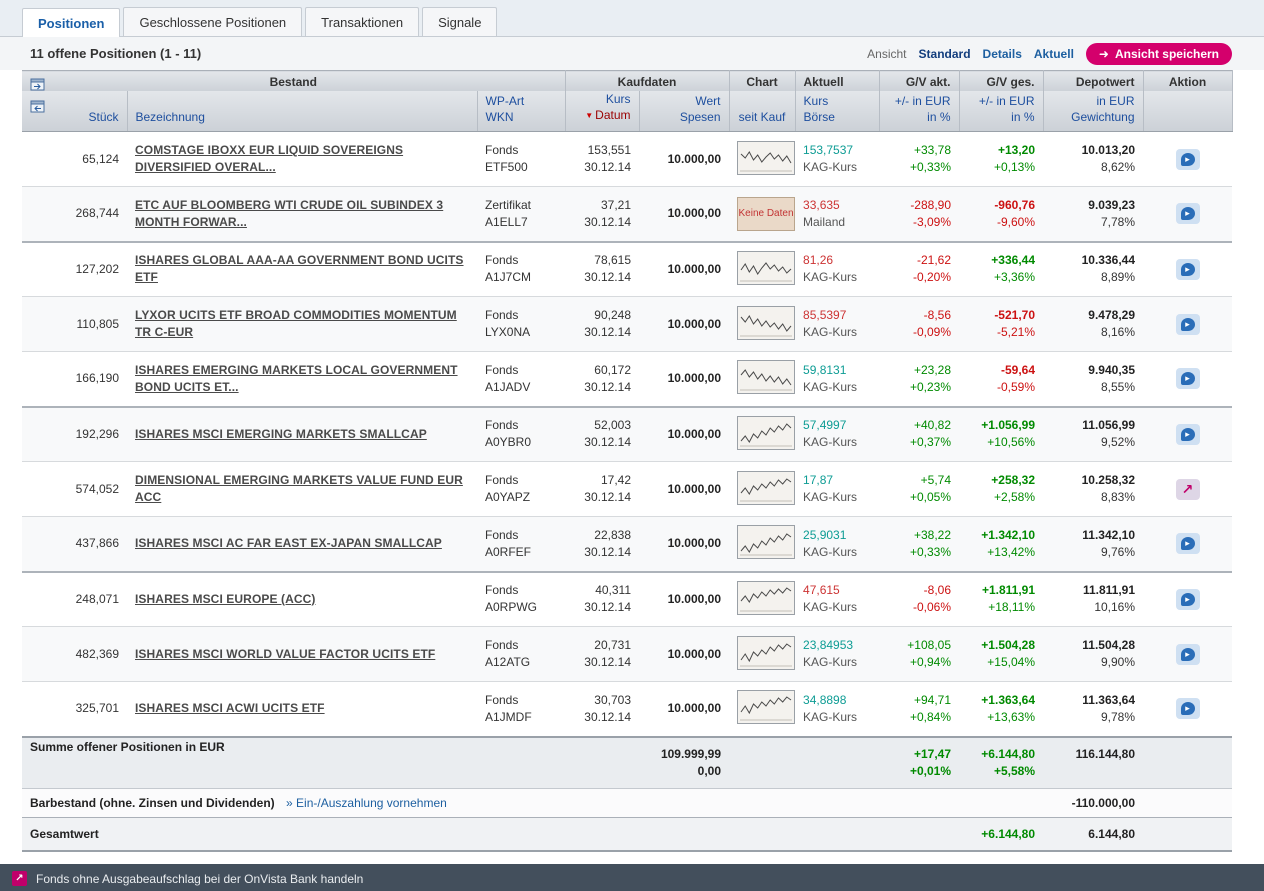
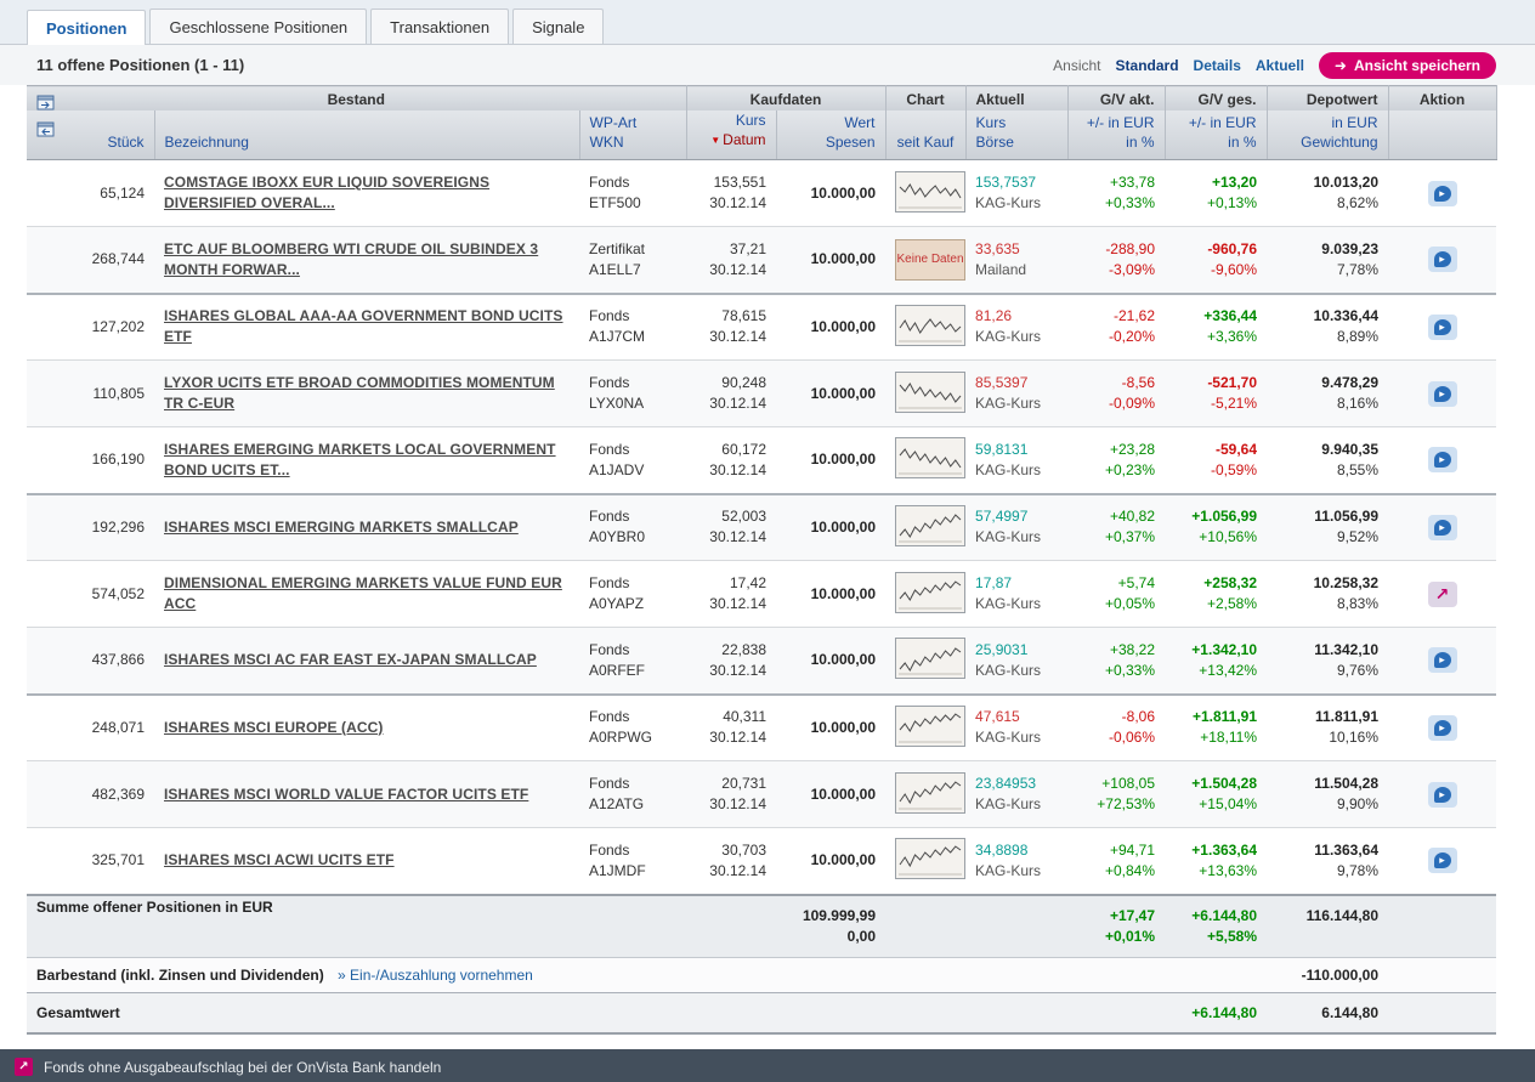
  Positionen
  Geschlossene Positionen
  Transaktionen
  Signale
  11 offene Positionen (1 - 11)
  Ansicht
  Standard
  Details
  Aktuell
  ➜
  Ansicht speichern
  Bestand	Kaufdaten	Chart	Aktuell	G/V akt.	G/V ges.	Depotwert	Aktion
  Stück	Bezeichnung	WP-Art WKN	Kurs ▼ Datum	Wert Spesen	seit Kauf	Kurs Börse	+/- in EUR in %	+/- in EUR in %	in EUR Gewichtung
  65,124	COMSTAGE IBOXX EUR LIQUID SOVEREIGNS DIVERSIFIED OVERAL...	FondsETF500	153,55130.12.14	10.000,00		153,7537KAG-Kurs	+33,78+0,33%	+13,20+0,13%	10.013,208,62%	▸
  268,744	ETC AUF BLOOMBERG WTI CRUDE OIL SUBINDEX 3 MONTH FORWAR...	ZertifikatA1ELL7	37,2130.12.14	10.000,00	Keine Daten	33,635Mailand	-288,90-3,09%	-960,76-9,60%	9.039,237,78%	▸
  127,202	ISHARES GLOBAL AAA-AA GOVERNMENT BOND UCITS ETF	FondsA1J7CM	78,61530.12.14	10.000,00		81,26KAG-Kurs	-21,62-0,20%	+336,44+3,36%	10.336,448,89%	▸
  110,805	LYXOR UCITS ETF BROAD COMMODITIES MOMENTUM TR C-EUR	FondsLYX0NA	90,24830.12.14	10.000,00		85,5397KAG-Kurs	-8,56-0,09%	-521,70-5,21%	9.478,298,16%	▸
  166,190	ISHARES EMERGING MARKETS LOCAL GOVERNMENT BOND UCITS ET...	FondsA1JADV	60,17230.12.14	10.000,00		59,8131KAG-Kurs	+23,28+0,23%	-59,64-0,59%	9.940,358,55%	▸
  192,296	ISHARES MSCI EMERGING MARKETS SMALLCAP	FondsA0YBR0	52,00330.12.14	10.000,00		57,4997KAG-Kurs	+40,82+0,37%	+1.056,99+10,56%	11.056,999,52%	▸
  574,052	DIMENSIONAL EMERGING MARKETS VALUE FUND EUR ACC	FondsA0YAPZ	17,4230.12.14	10.000,00		17,87KAG-Kurs	+5,74+0,05%	+258,32+2,58%	10.258,328,83%	↗
  437,866	ISHARES MSCI AC FAR EAST EX-JAPAN SMALLCAP	FondsA0RFEF	22,83830.12.14	10.000,00		25,9031KAG-Kurs	+38,22+0,33%	+1.342,10+13,42%	11.342,109,76%	▸
  248,071	ISHARES MSCI EUROPE (ACC)	FondsA0RPWG	40,31130.12.14	10.000,00		47,615KAG-Kurs	-8,06-0,06%	+1.811,91+18,11%	11.811,9110,16%	▸
- 482,369	ISHARES MSCI WORLD VALUE FACTOR UCITS ETF	FondsA12ATG	20,73130.12.14	10.000,00		23,84953KAG-Kurs	+108,05+0,94%	+1.504,28+15,04%	11.504,289,90%	▸
+ 482,369	ISHARES MSCI WORLD VALUE FACTOR UCITS ETF	FondsA12ATG	20,73130.12.14	10.000,00		23,84953KAG-Kurs	+108,05+72,53%	+1.504,28+15,04%	11.504,289,90%	▸
  325,701	ISHARES MSCI ACWI UCITS ETF	FondsA1JMDF	30,70330.12.14	10.000,00		34,8898KAG-Kurs	+94,71+0,84%	+1.363,64+13,63%	11.363,649,78%	▸
  Summe offener Positionen in EUR	109.999,99 0,00			+17,47 +0,01%	+6.144,80 +5,58%	116.144,80
- Barbestand (ohne. Zinsen und Dividenden) » Ein-/Auszahlung vornehmen	-110.000,00
+ Barbestand (inkl. Zinsen und Dividenden) » Ein-/Auszahlung vornehmen	-110.000,00
  Gesamtwert	+6.144,80	6.144,80
  ↗
  Fonds ohne Ausgabeaufschlag bei der OnVista Bank handeln
